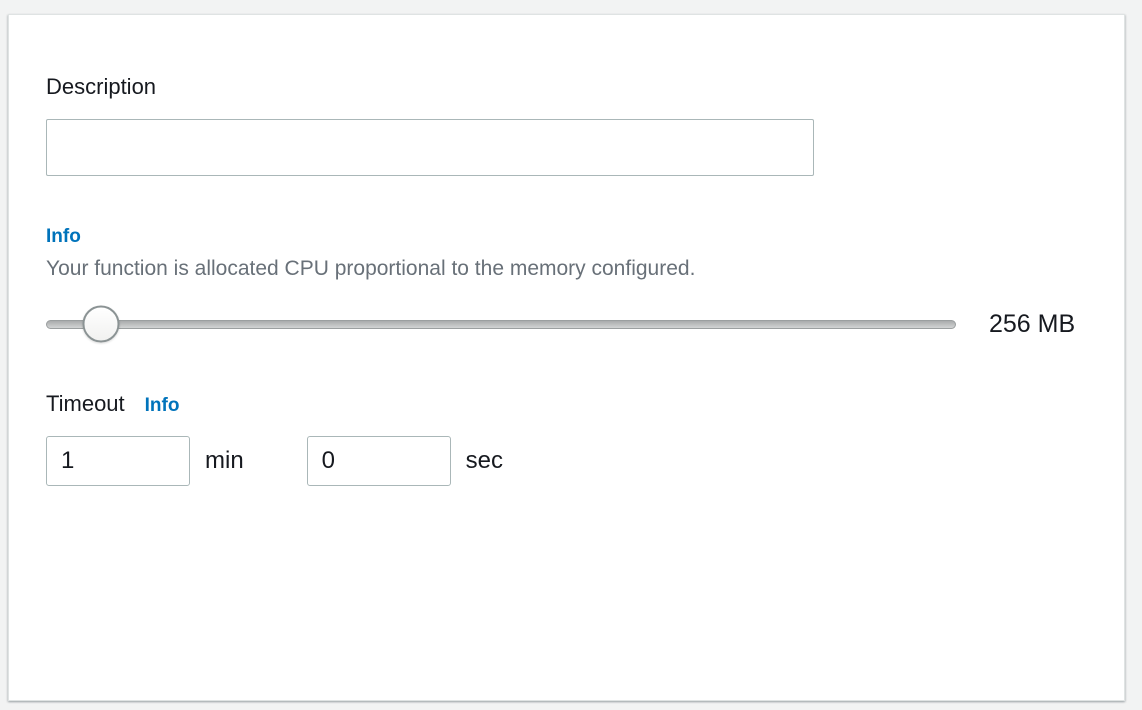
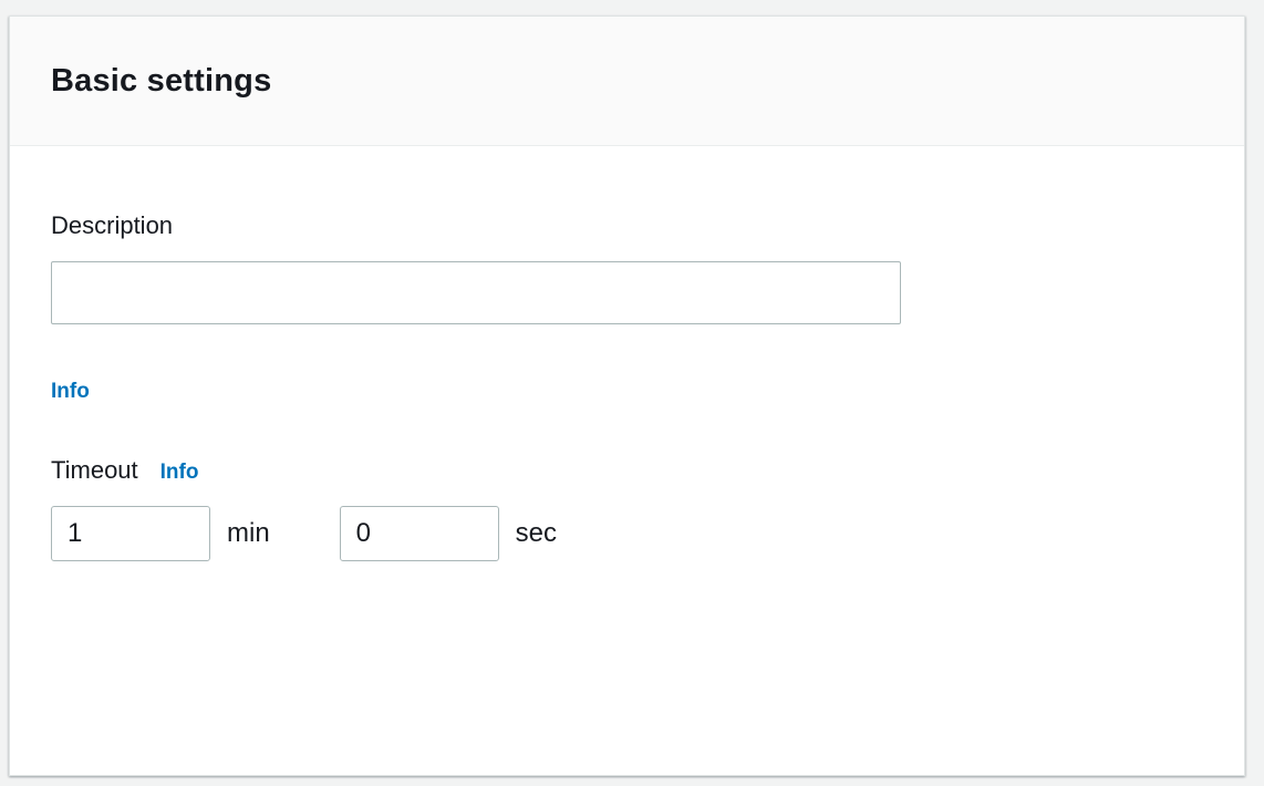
+ Basic settings
  Description
  Info
- Your function is allocated CPU proportional to the memory configured.
- 256 MB
  Timeout
  Info
  1
  min
  0
  sec
